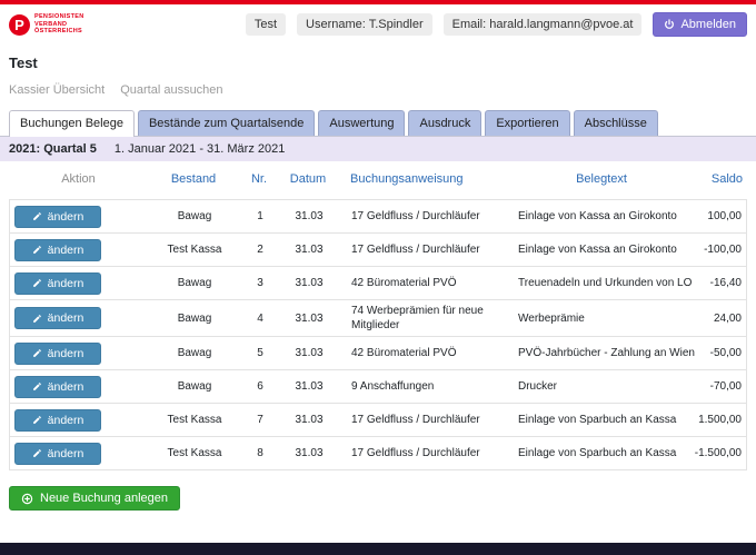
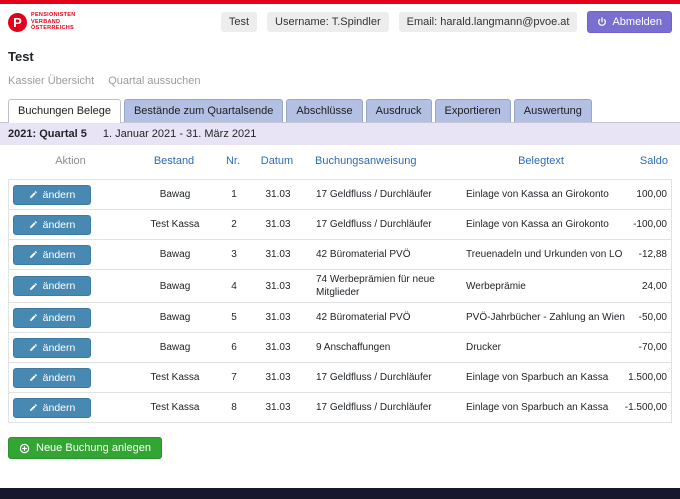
  P
  Test
  Username: T.Spindler
  Email: harald.langmann@pvoe.at
  Abmelden
  Test
  Kassier Übersicht
  Quartal aussuchen
  Buchungen Belege
  Bestände zum Quartalsende
- Auswertung
+ Abschlüsse
  Ausdruck
  Exportieren
- Abschlüsse
+ Auswertung
  2021: Quartal 5
  1. Januar 2021 - 31. März 2021
  Aktion
  Bestand
  Nr.
  Datum
  Buchungsanweisung
  Belegtext
  Saldo
  ändern
  Bawag
  1
  31.03
  17 Geldfluss / Durchläufer
  Einlage von Kassa an Girokonto
  100,00
  ändern
  Test Kassa
  2
  31.03
  17 Geldfluss / Durchläufer
  Einlage von Kassa an Girokonto
  -100,00
  ändern
  Bawag
  3
  31.03
  42 Büromaterial PVÖ
  Treuenadeln und Urkunden von LO
- -16,40
+ -12,88
  ändern
  Bawag
  4
  31.03
  74 Werbeprämien für neue Mitglieder
  Werbeprämie
  24,00
  ändern
  Bawag
  5
  31.03
  42 Büromaterial PVÖ
  PVÖ-Jahrbücher - Zahlung an Wien
  -50,00
  ändern
  Bawag
  6
  31.03
  9 Anschaffungen
  Drucker
  -70,00
  ändern
  Test Kassa
  7
  31.03
  17 Geldfluss / Durchläufer
  Einlage von Sparbuch an Kassa
  1.500,00
  ändern
  Test Kassa
  8
  31.03
  17 Geldfluss / Durchläufer
  Einlage von Sparbuch an Kassa
  -1.500,00
  Neue Buchung anlegen
